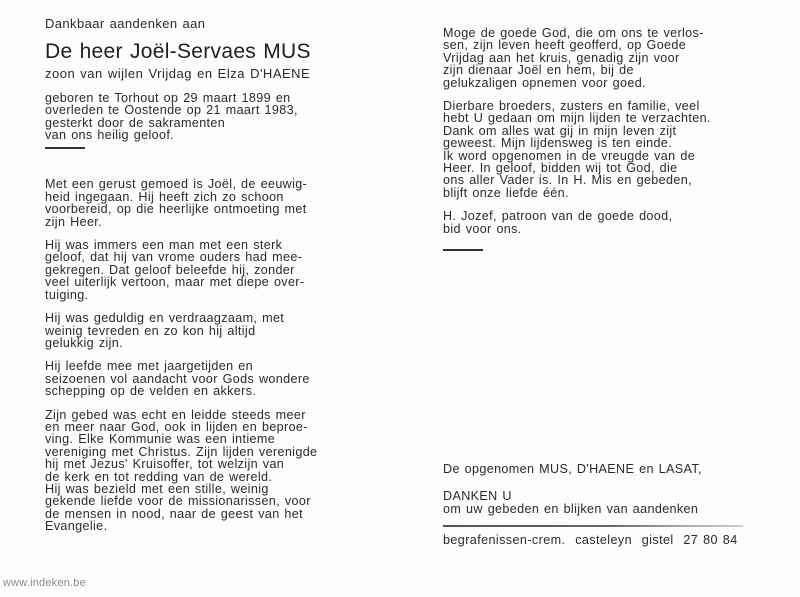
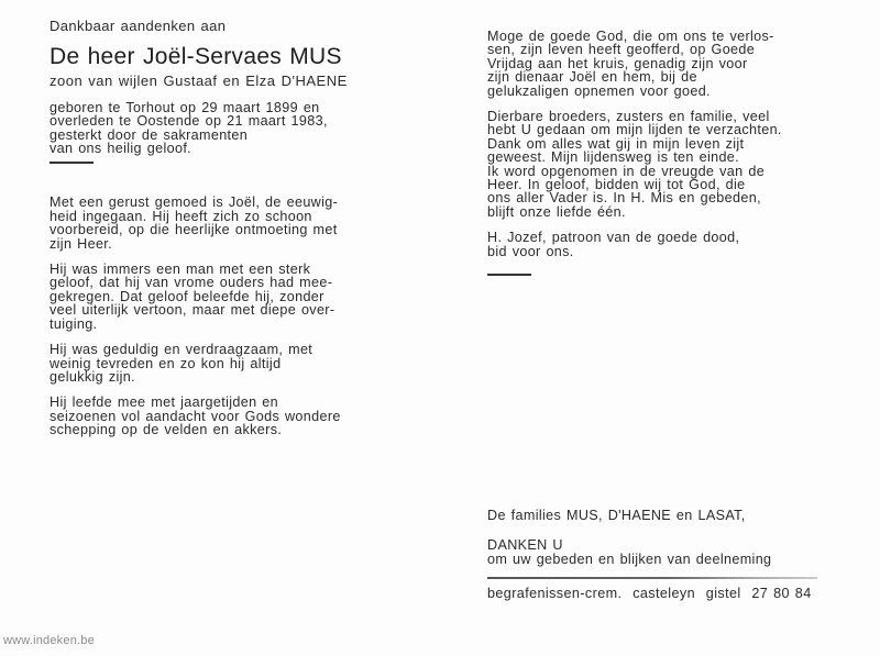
  Dankbaar aandenken aan
  De heer Joël-Servaes MUS
- zoon van wijlen Vrijdag en Elza D'HAENE
+ zoon van wijlen Gustaaf en Elza D'HAENE
  geboren te Torhout op 29 maart 1899 en
  overleden te Oostende op 21 maart 1983,
  gesterkt door de sakramenten
  van ons heilig geloof.
  Met een gerust gemoed is Joël, de eeuwig-
  heid ingegaan. Hij heeft zich zo schoon
  voorbereid, op die heerlijke ontmoeting met
  zijn Heer.
  Hij was immers een man met een sterk
  geloof, dat hij van vrome ouders had mee-
  gekregen. Dat geloof beleefde hij, zonder
  veel uiterlijk vertoon, maar met diepe over-
  tuiging.
  Hij was geduldig en verdraagzaam, met
  weinig tevreden en zo kon hij altijd
  gelukkig zijn.
  Hij leefde mee met jaargetijden en
  seizoenen vol aandacht voor Gods wondere
  schepping op de velden en akkers.
- Zijn gebed was echt en leidde steeds meer
- en meer naar God, ook in lijden en beproe-
- ving. Elke Kommunie was een intieme
- vereniging met Christus. Zijn lijden verenigde
- hij met Jezus' Kruisoffer, tot welzijn van
- de kerk en tot redding van de wereld.
- Hij was bezield met een stille, weinig
- gekende liefde voor de missionarissen, voor
- de mensen in nood, naar de geest van het
- Evangelie.
  Moge de goede God, die om ons te verlos-
  sen, zijn leven heeft geofferd, op Goede
  Vrijdag aan het kruis, genadig zijn voor
  zijn dienaar Joël en hem, bij de
  gelukzaligen opnemen voor goed.
  Dierbare broeders, zusters en familie, veel
  hebt U gedaan om mijn lijden te verzachten.
  Dank om alles wat gij in mijn leven zijt
  geweest. Mijn lijdensweg is ten einde.
  Ik word opgenomen in de vreugde van de
  Heer. In geloof, bidden wij tot God, die
  ons aller Vader is. In H. Mis en gebeden,
  blijft onze liefde één.
  H. Jozef, patroon van de goede dood,
  bid voor ons.
- De opgenomen MUS, D'HAENE en LASAT,
+ De families MUS, D'HAENE en LASAT,
  DANKEN U
- om uw gebeden en blijken van aandenken
+ om uw gebeden en blijken van deelneming
  begrafenissen-crem. casteleyn gistel 27 80 84
  www.indeken.be
